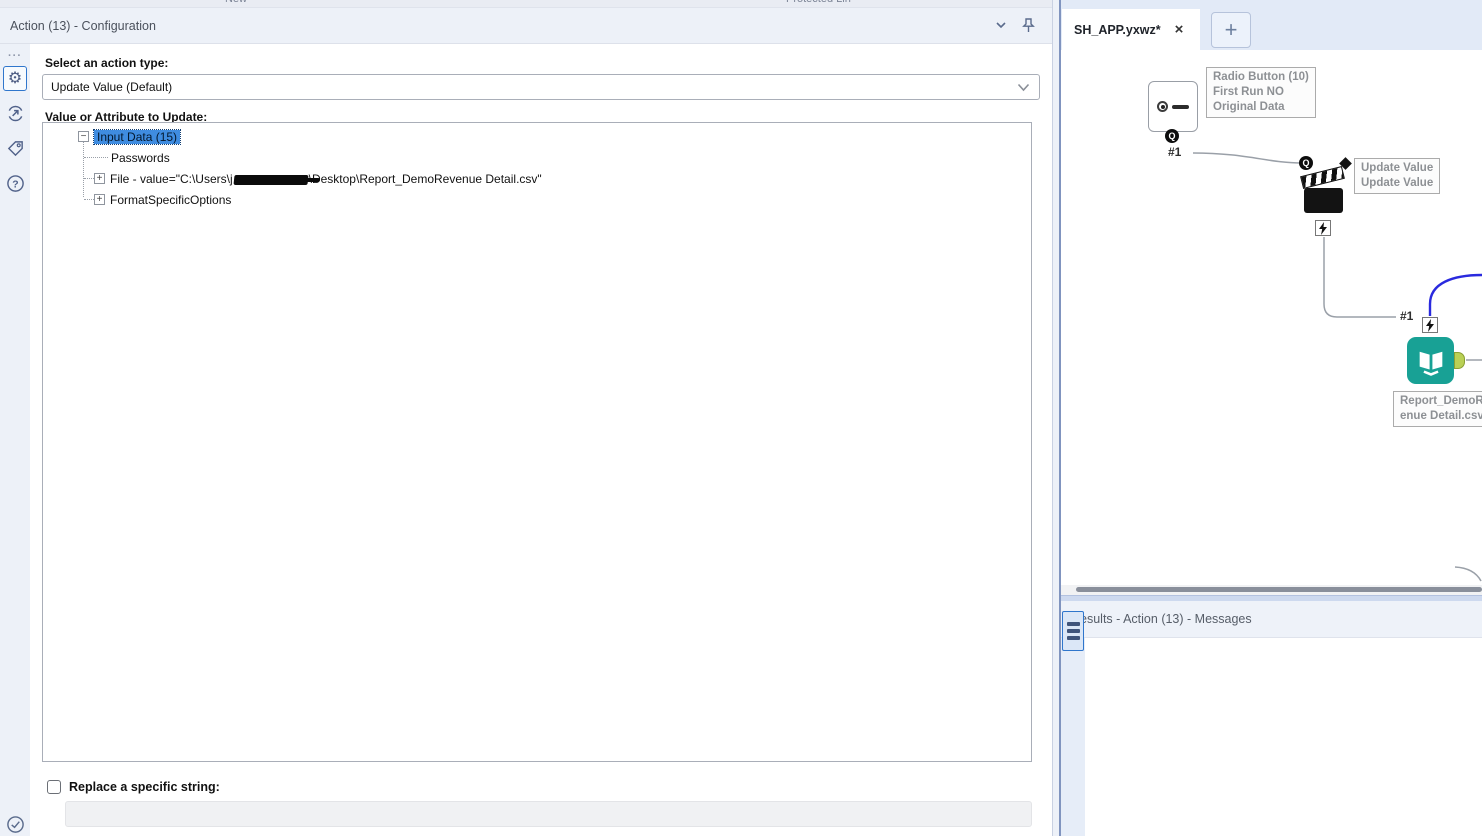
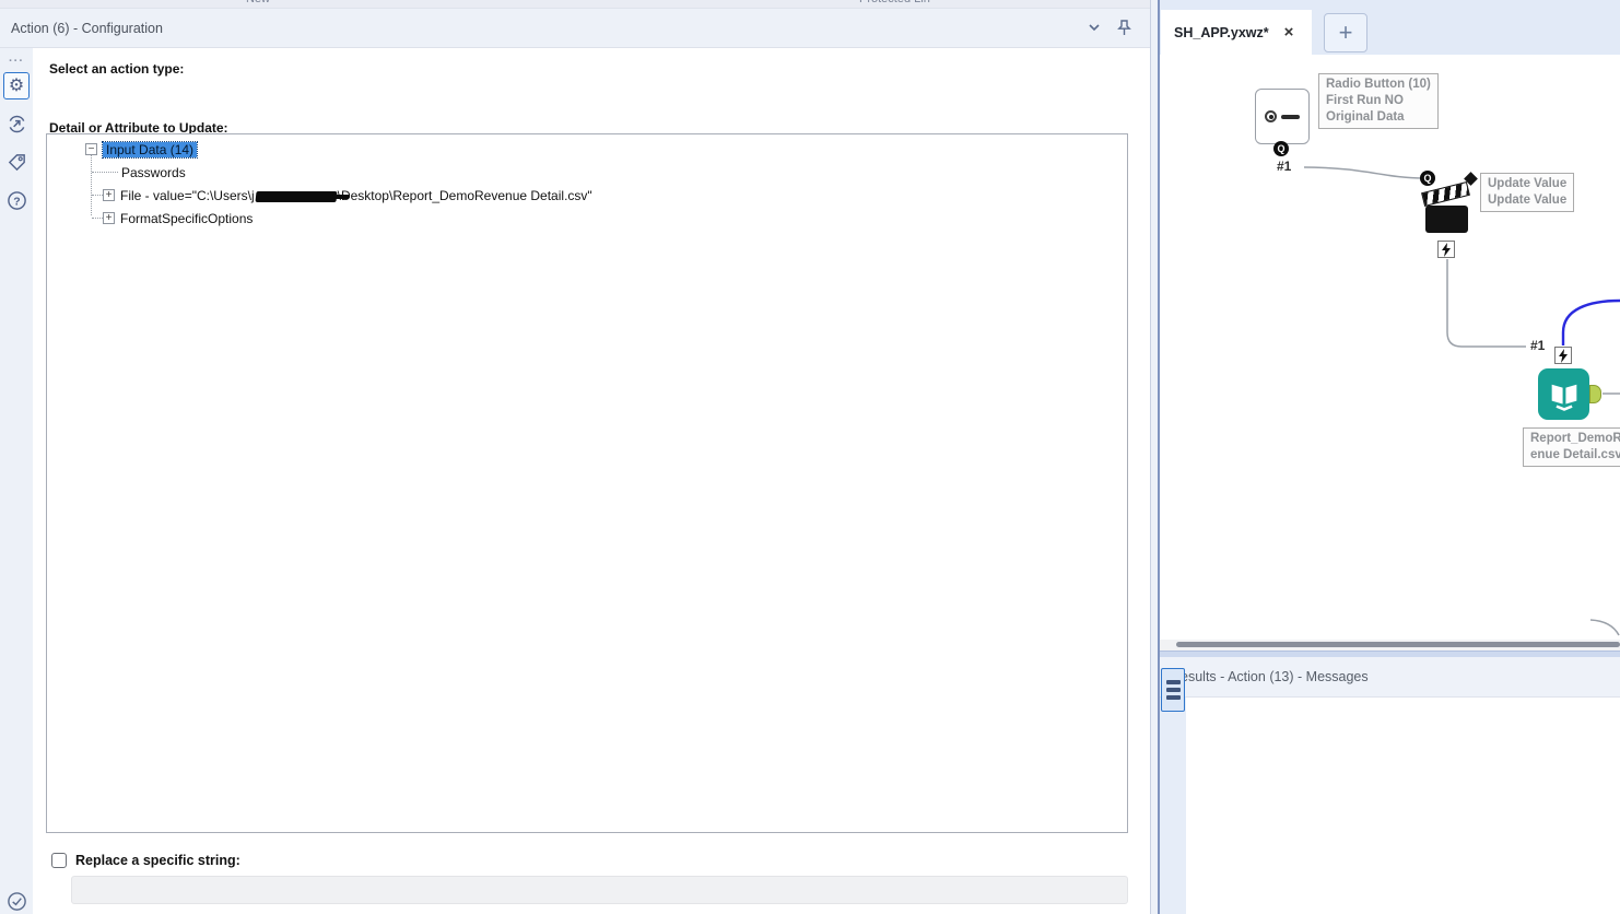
- Action (13) - Configuration
+ Action (6) - Configuration
  ···
  ⚙
  ?
  Select an action type:
- Update Value (Default)
- Value or Attribute to Update:
+ Detail or Attribute to Update:
  −
- Input Data (15)
+ Input Data (14)
  Passwords
  +
  File - value="C:\Users\j
  esktop\Report_DemoRevenue Detail.csv"
  +
  FormatSpecificOptions
  Replace a specific string:
  SH_APP.yxwz*
  ×
  +
  Q
  #1
  Radio Button (10)
  First Run NO
  Original Data
  Q
  Update Value
  Update Value
  #1
  Report_DemoR
  enue Detail.csv
  sults - Action (13) - Messages
